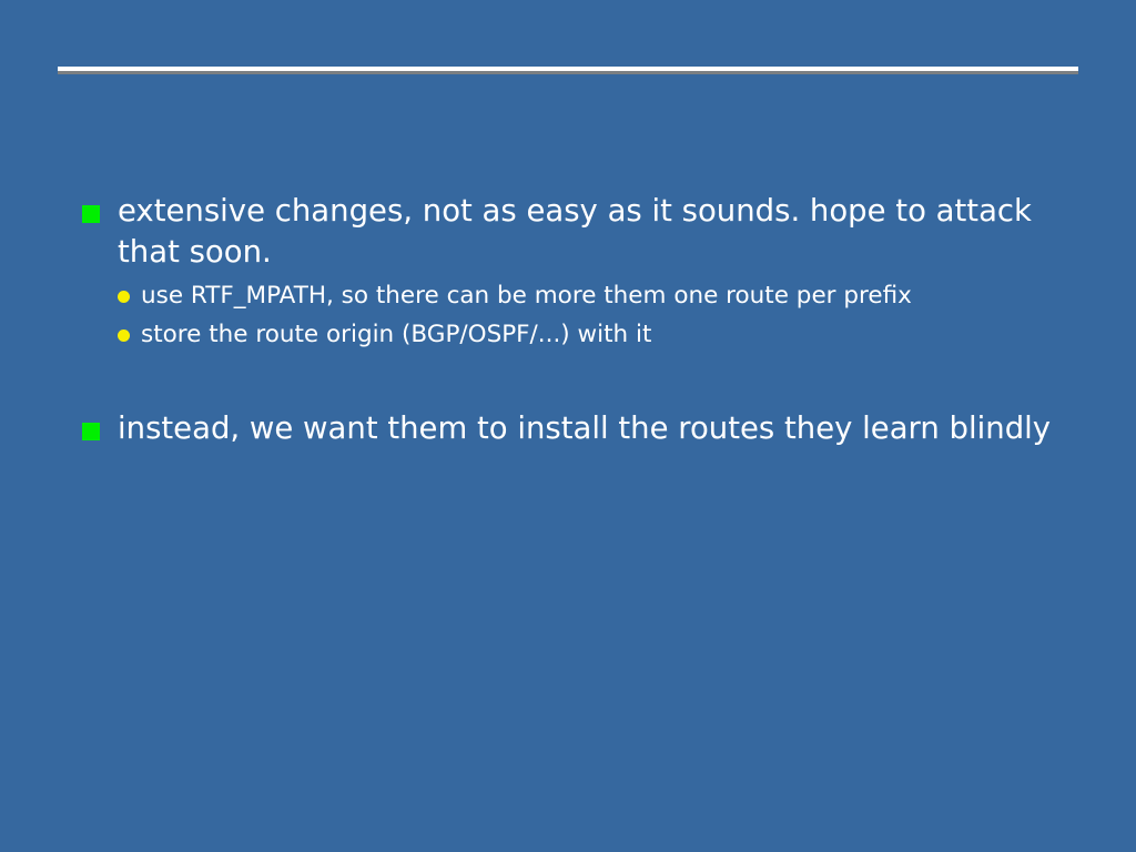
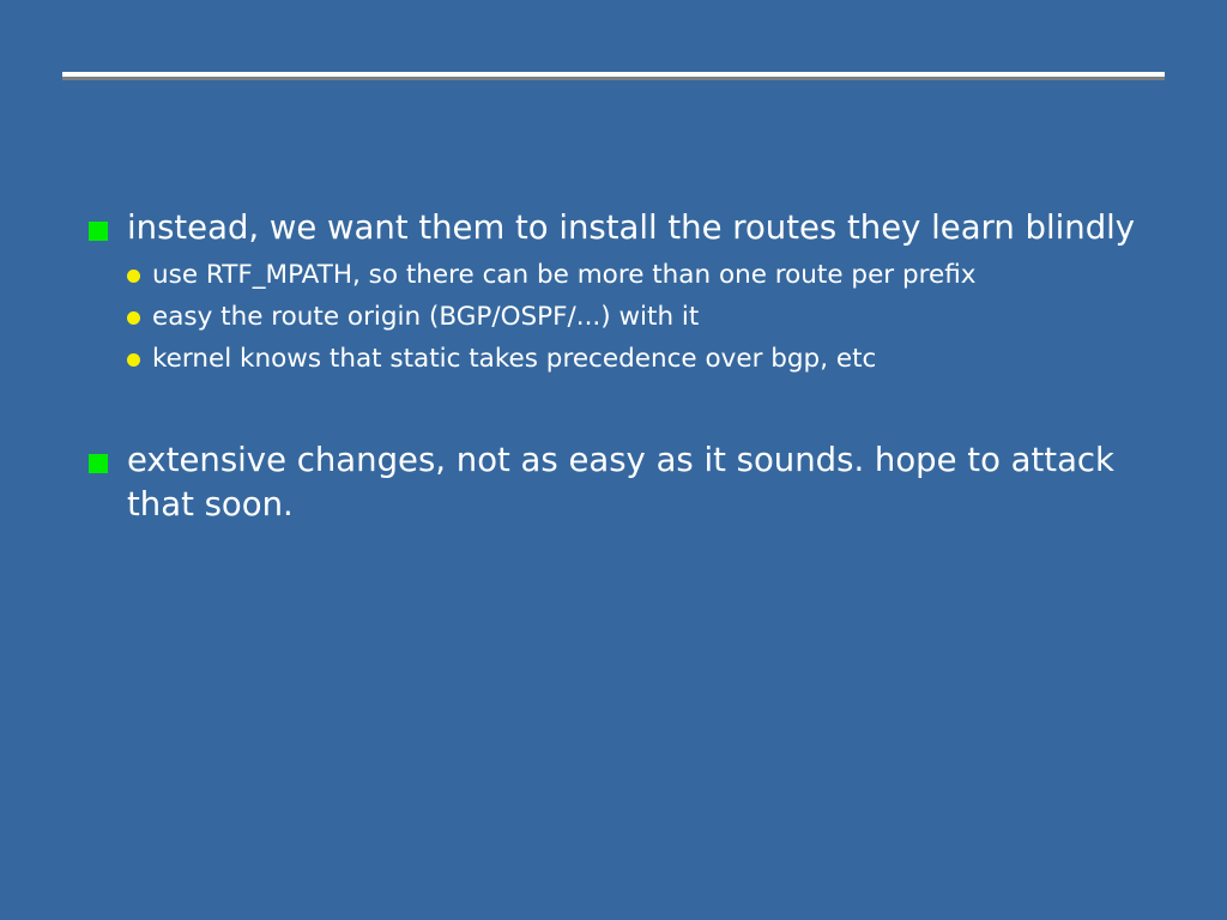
- extensive changes, not as easy as it sounds. hope to attack that soon.
+ instead, we want them to install the routes they learn blindly
- use RTF_MPATH, so there can be more them one route per prefix
+ use RTF_MPATH, so there can be more than one route per prefix
- store the route origin (BGP/OSPF/...) with it
+ easy the route origin (BGP/OSPF/...) with it
+ kernel knows that static takes precedence over bgp, etc
- instead, we want them to install the routes they learn blindly
+ extensive changes, not as easy as it sounds. hope to attack that soon.
